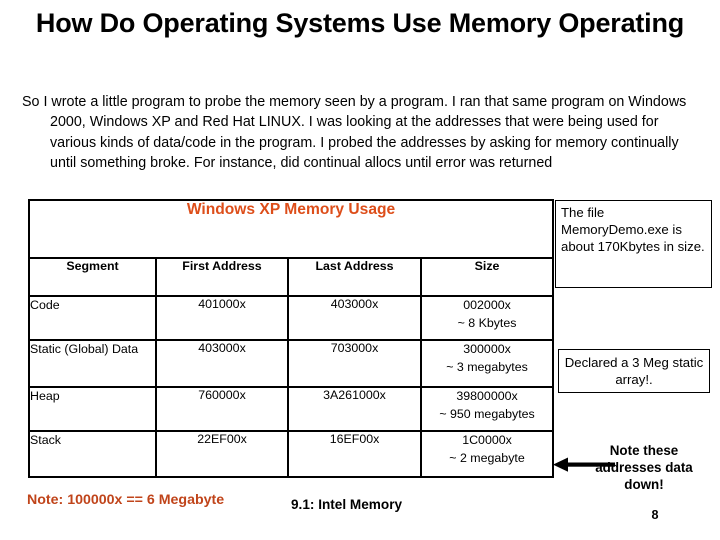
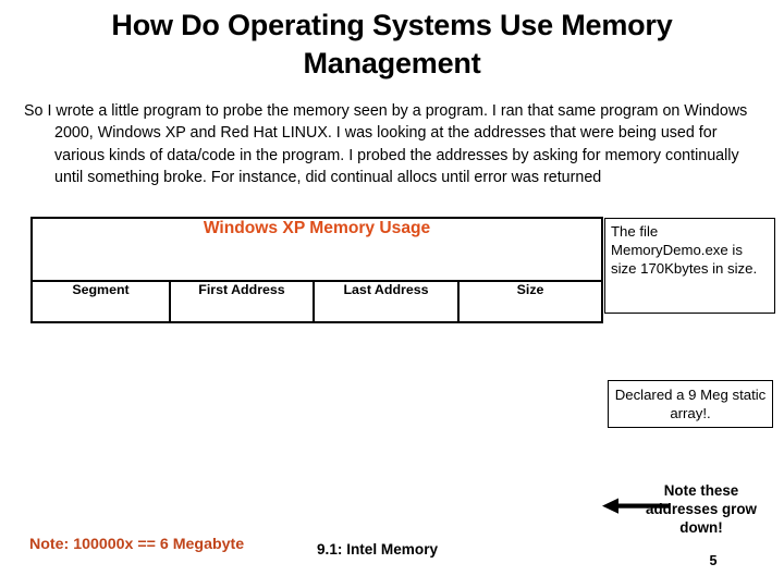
- How Do Operating Systems Use Memory Operating
+ How Do Operating Systems Use Memory Management
  So I wrote a little program to probe the memory seen by a program. I ran that same program on Windows 2000, Windows XP and Red Hat LINUX. I was looking at the addresses that were being used for various kinds of data/code in the program. I probed the addresses by asking for memory continually until something broke. For instance, did continual allocs until error was returned
  Windows XP Memory Usage
  Segment	First Address	Last Address	Size
- Code	401000x	403000x	002000x ~ 8 Kbytes
- Static (Global) Data	403000x	703000x	300000x ~ 3 megabytes
- Heap	760000x	3A261000x	39800000x ~ 950 megabytes
- Stack	22EF00x	16EF00x	1C0000x ~ 2 megabyte
- The file MemoryDemo.exe is about 170Kbytes in size.
+ The file MemoryDemo.exe is size 170Kbytes in size.
- Declared a 3 Meg static array!.
+ Declared a 9 Meg static array!.
- Note these addresses data down!
+ Note these addresses grow down!
  Note: 100000x == 6 Megabyte
  9.1: Intel Memory
- 8
+ 5
